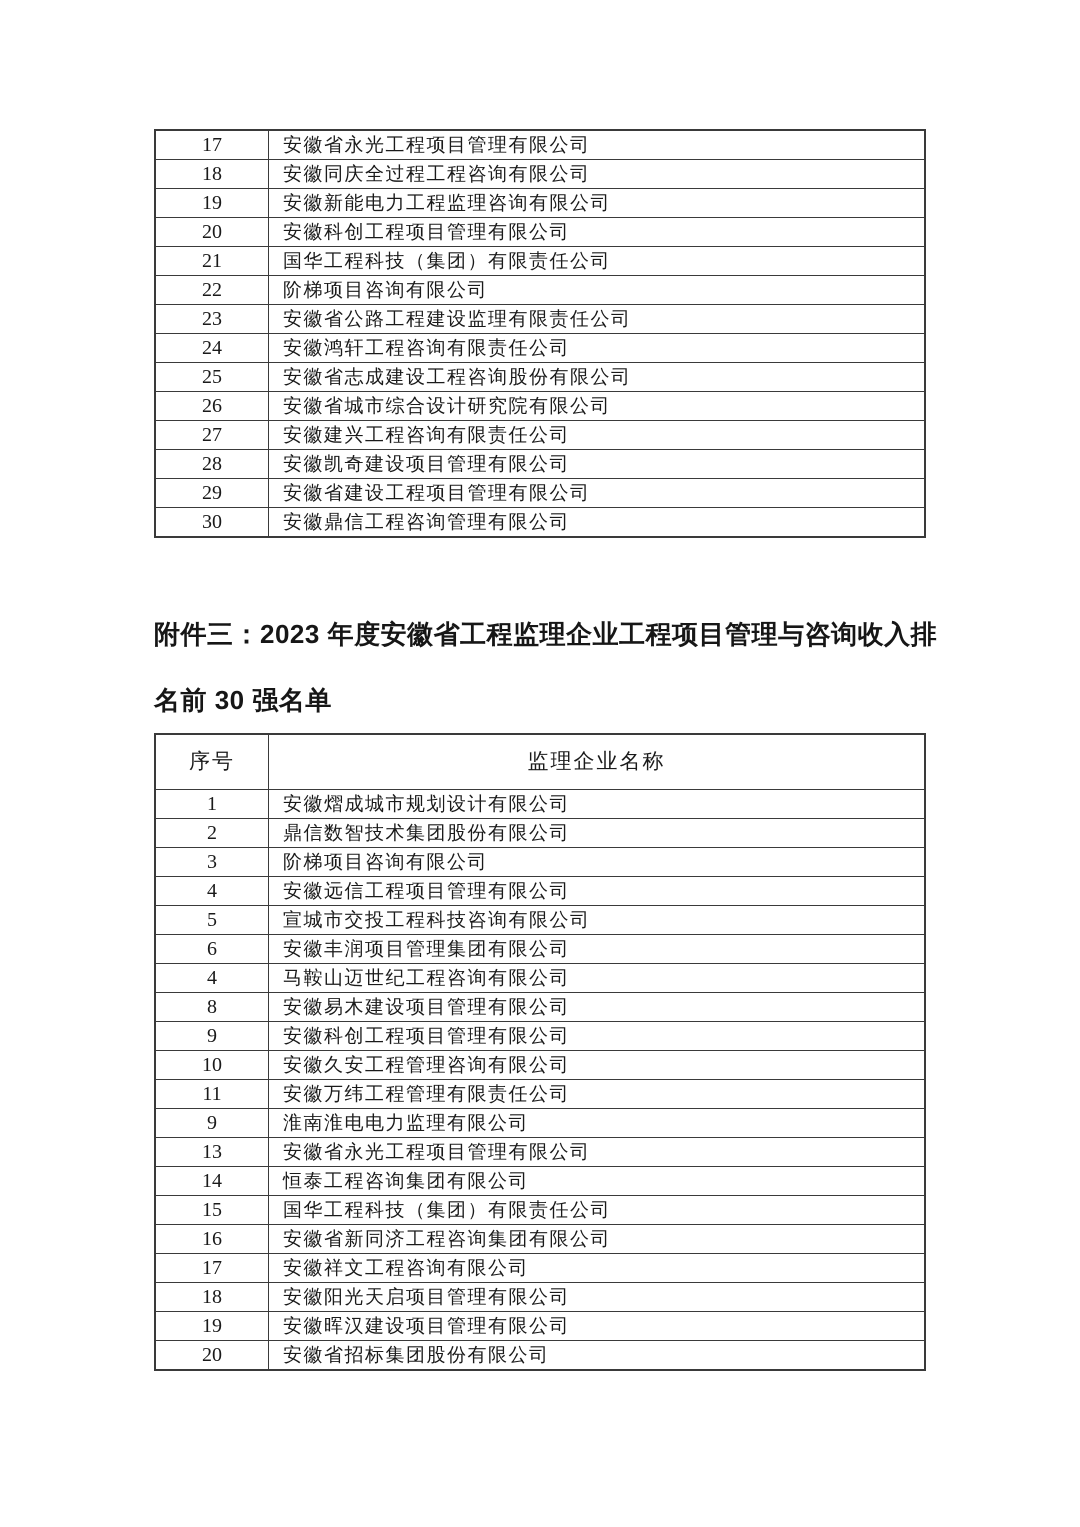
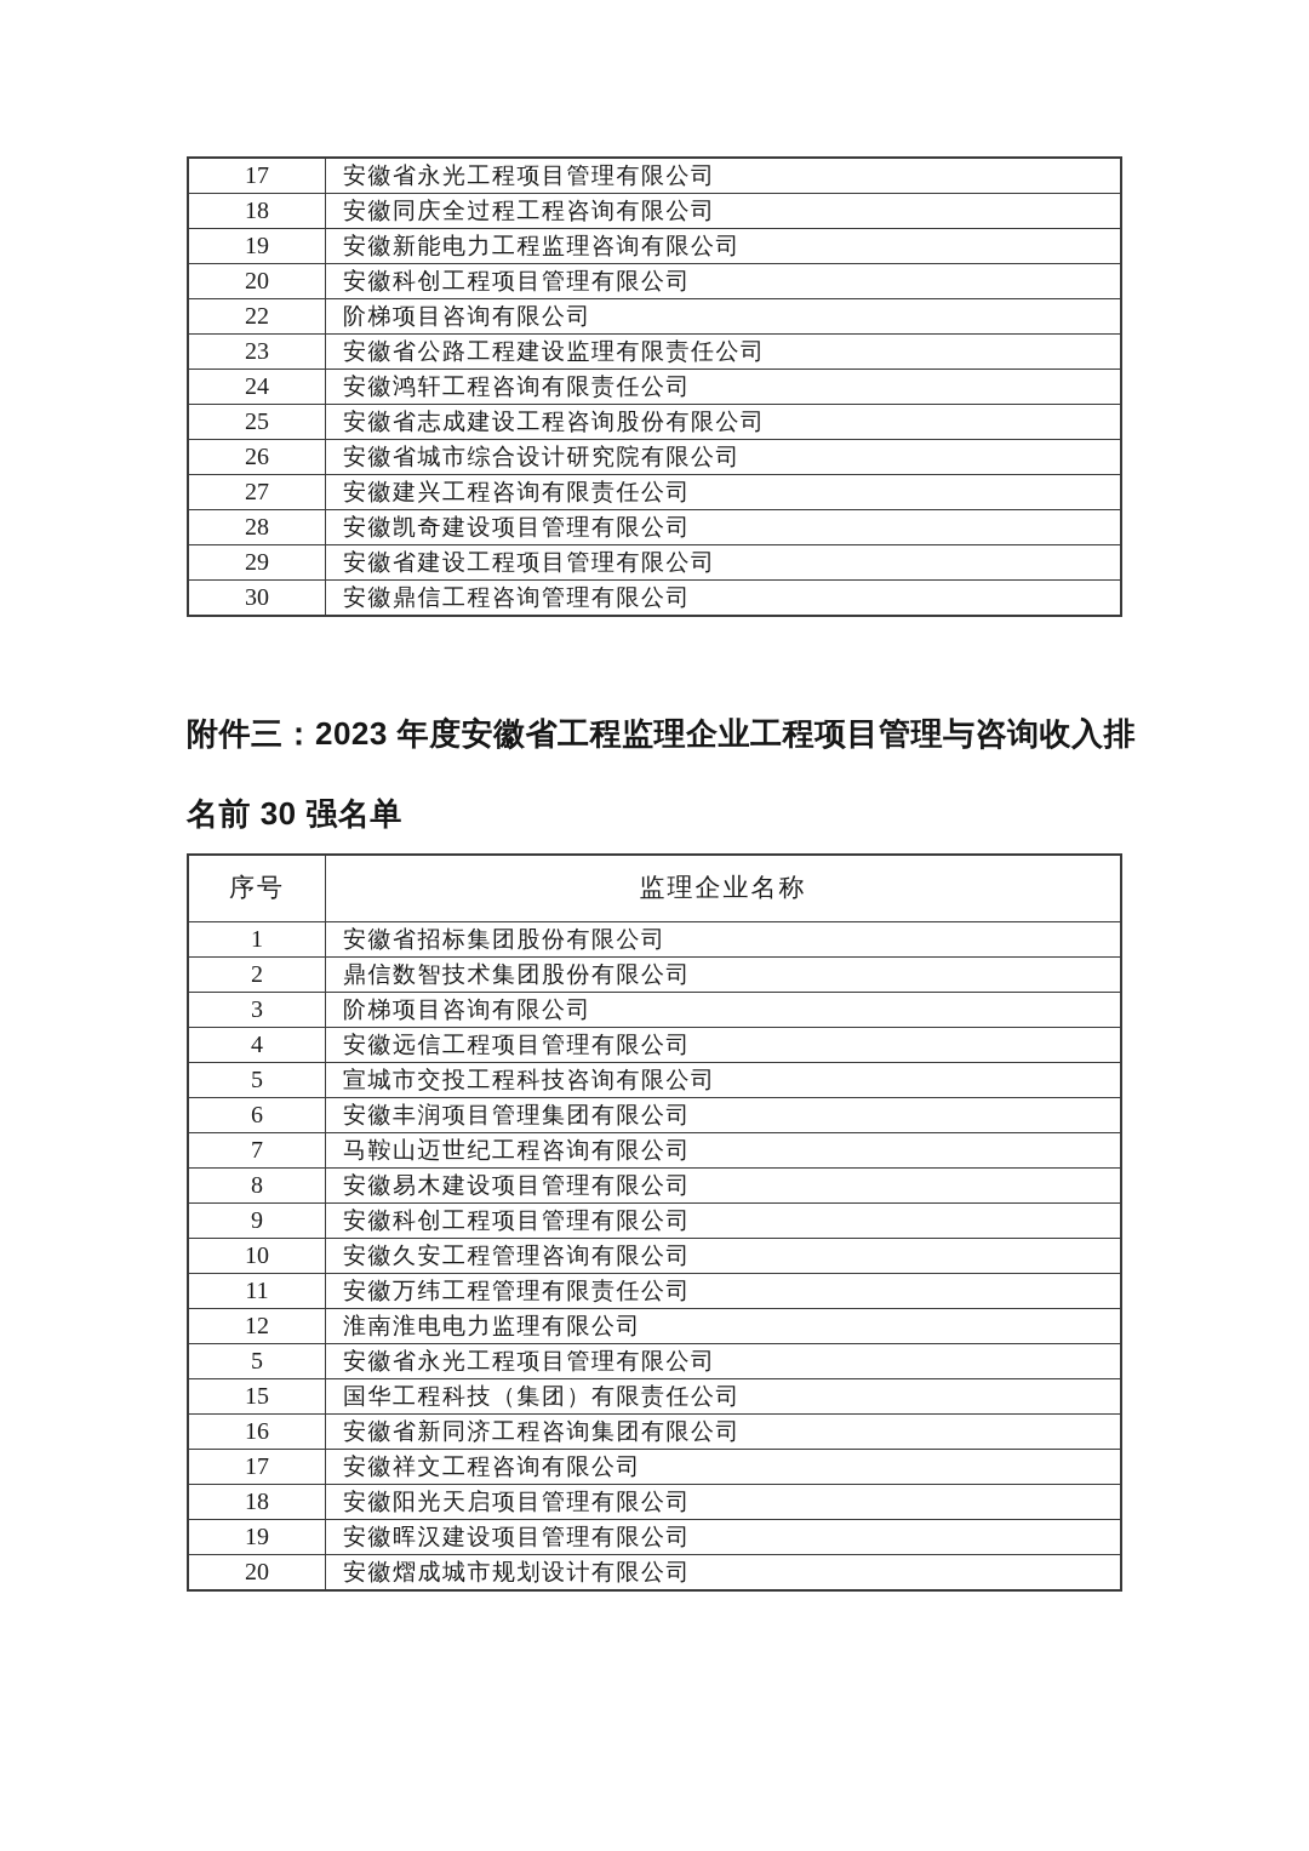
  17	安徽省永光工程项目管理有限公司
  18	安徽同庆全过程工程咨询有限公司
  19	安徽新能电力工程监理咨询有限公司
  20	安徽科创工程项目管理有限公司
- 21	国华工程科技（集团）有限责任公司
  22	阶梯项目咨询有限公司
  23	安徽省公路工程建设监理有限责任公司
  24	安徽鸿轩工程咨询有限责任公司
  25	安徽省志成建设工程咨询股份有限公司
  26	安徽省城市综合设计研究院有限公司
  27	安徽建兴工程咨询有限责任公司
  28	安徽凯奇建设项目管理有限公司
  29	安徽省建设工程项目管理有限公司
  30	安徽鼎信工程咨询管理有限公司
  附件三：2023 年度安徽省工程监理企业工程项目管理与咨询收入排
  名前 30 强名单
  序号	监理企业名称
- 1	安徽熠成城市规划设计有限公司
+ 1	安徽省招标集团股份有限公司
  2	鼎信数智技术集团股份有限公司
  3	阶梯项目咨询有限公司
  4	安徽远信工程项目管理有限公司
  5	宣城市交投工程科技咨询有限公司
  6	安徽丰润项目管理集团有限公司
- 4	马鞍山迈世纪工程咨询有限公司
+ 7	马鞍山迈世纪工程咨询有限公司
  8	安徽易木建设项目管理有限公司
  9	安徽科创工程项目管理有限公司
  10	安徽久安工程管理咨询有限公司
  11	安徽万纬工程管理有限责任公司
- 9	淮南淮电电力监理有限公司
+ 12	淮南淮电电力监理有限公司
- 13	安徽省永光工程项目管理有限公司
+ 5	安徽省永光工程项目管理有限公司
- 14	恒泰工程咨询集团有限公司
  15	国华工程科技（集团）有限责任公司
  16	安徽省新同济工程咨询集团有限公司
  17	安徽祥文工程咨询有限公司
  18	安徽阳光天启项目管理有限公司
  19	安徽晖汉建设项目管理有限公司
- 20	安徽省招标集团股份有限公司
+ 20	安徽熠成城市规划设计有限公司
